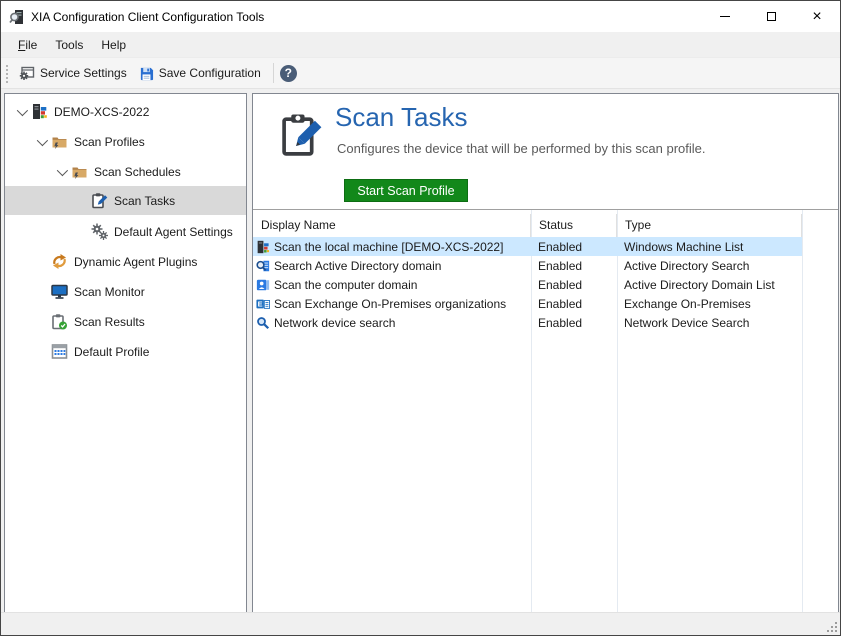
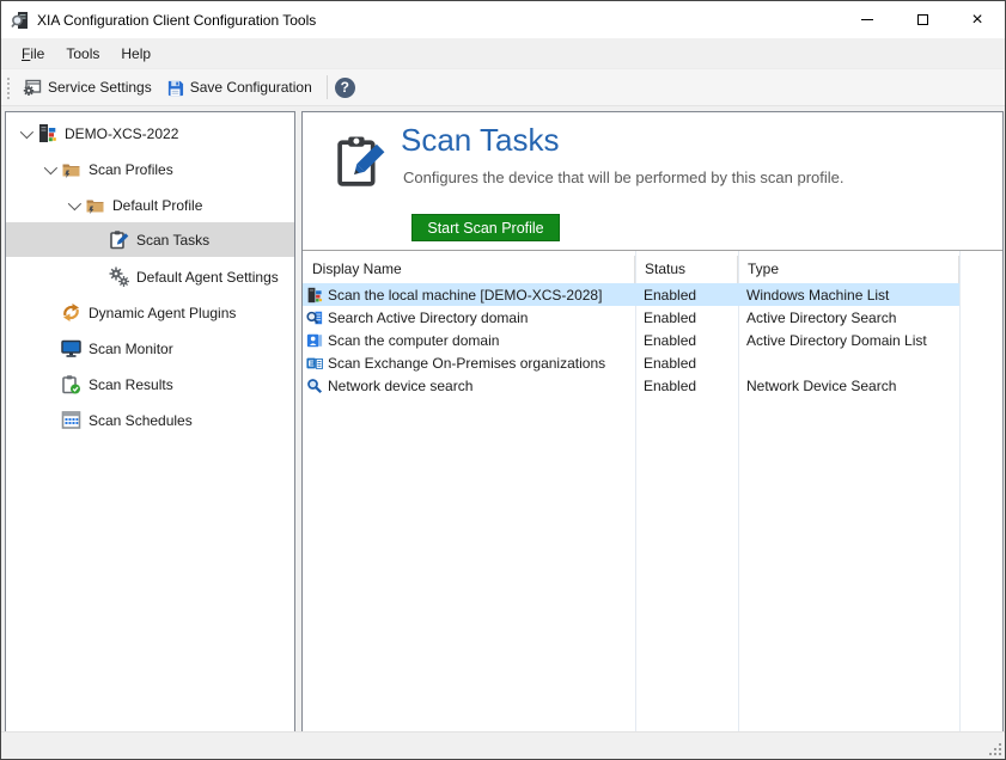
  XIA Configuration Client Configuration Tools
  ×
  File
  Tools
  Help
  Service Settings
  Save Configuration
  ?
  DEMO-XCS-2022
  Scan Profiles
- Scan Schedules
+ Default Profile
  Scan Tasks
  Default Agent Settings
  Dynamic Agent Plugins
  Scan Monitor
  Scan Results
- Default Profile
+ Scan Schedules
  Scan Tasks
  Configures the device that will be performed by this scan profile.
  Start Scan Profile
  Display Name
  Status
  Type
- Scan the local machine [DEMO-XCS-2022]
+ Scan the local machine [DEMO-XCS-2028]
  Enabled
  Windows Machine List
  Search Active Directory domain
  Enabled
  Active Directory Search
  Scan the computer domain
  Enabled
  Active Directory Domain List
  E
  Scan Exchange On-Premises organizations
  Enabled
- Exchange On-Premises
  Network device search
  Enabled
  Network Device Search
